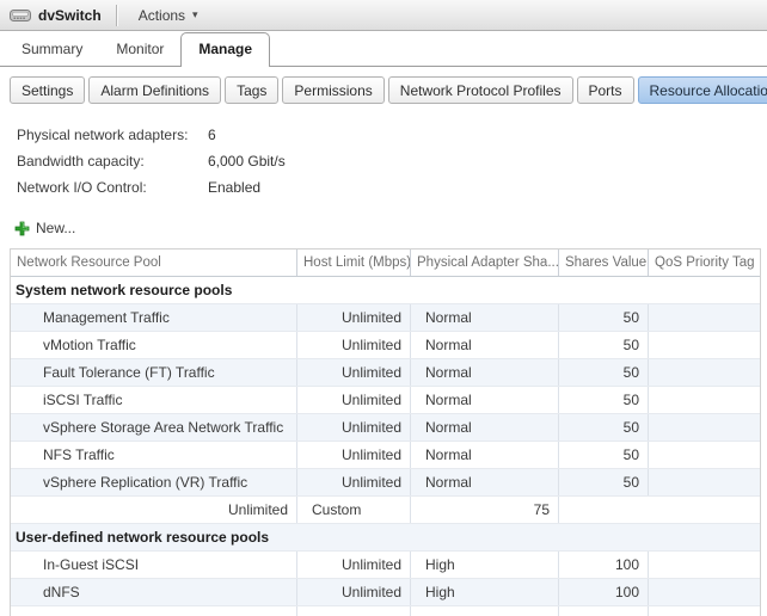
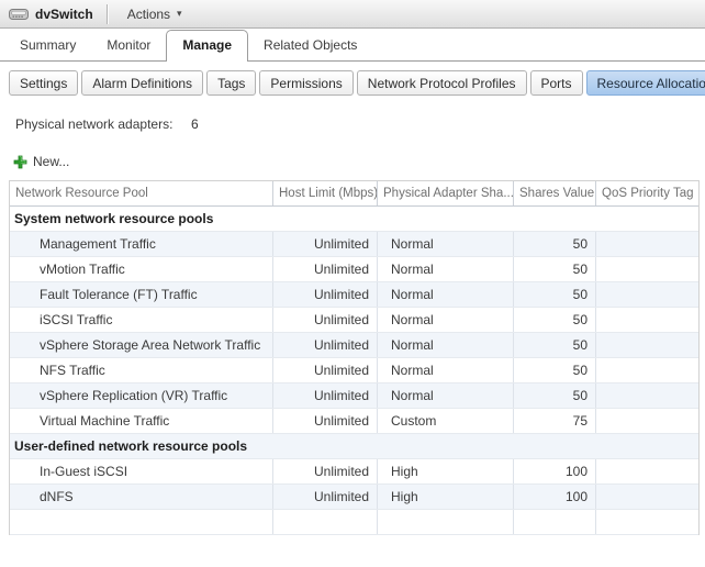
  dvSwitch
  Actions
  ▾
  Summary
  Monitor
  Manage
+ Related Objects
  Settings
  Alarm Definitions
  Tags
  Permissions
  Network Protocol Profiles
  Ports
  Resource Allocatio
  Physical network adapters:
  6
- Bandwidth capacity:
- 6,000 Gbit/s
- Network I/O Control:
- Enabled
  New...
  Network Resource Pool
  Host Limit (Mbps)
  Physical Adapter Sha...
  Shares Value
  QoS Priority Tag
  System network resource pools
  Management Traffic
  Unlimited
  Normal
  50
  vMotion Traffic
  Unlimited
  Normal
  50
  Fault Tolerance (FT) Traffic
  Unlimited
  Normal
  50
  iSCSI Traffic
  Unlimited
  Normal
  50
  vSphere Storage Area Network Traffic
  Unlimited
  Normal
  50
  NFS Traffic
  Unlimited
  Normal
  50
  vSphere Replication (VR) Traffic
  Unlimited
  Normal
  50
+ Virtual Machine Traffic
  Unlimited
  Custom
  75
  User-defined network resource pools
  In-Guest iSCSI
  Unlimited
  High
  100
  dNFS
  Unlimited
  High
  100
